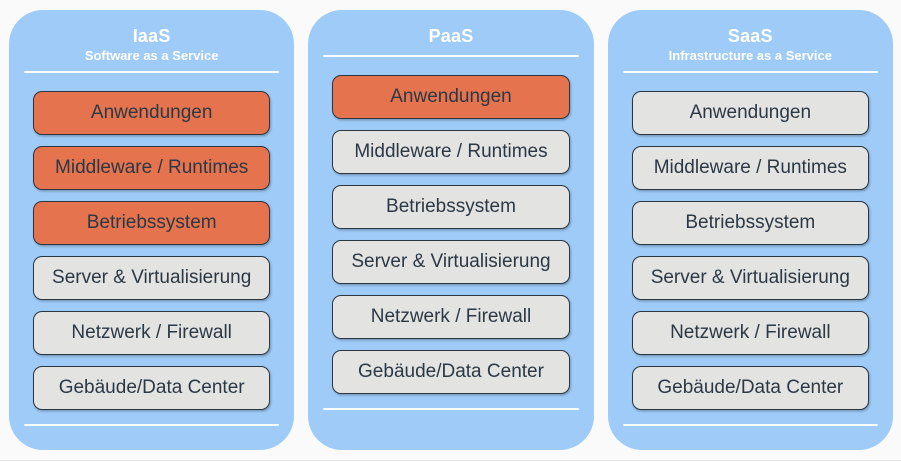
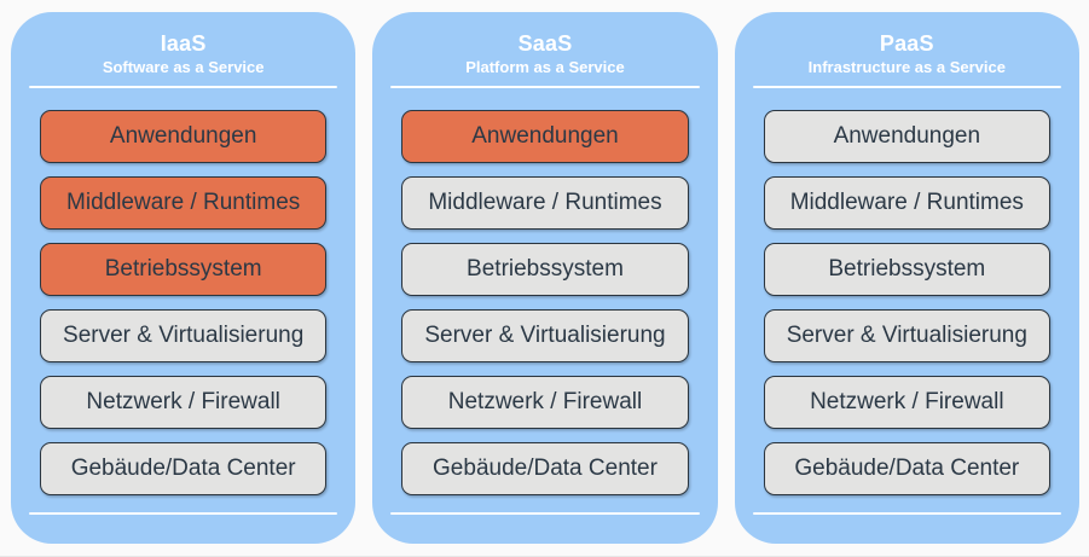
  IaaS
  Software as a Service
  Anwendungen
  Middleware / Runtimes
  Betriebssystem
  Server & Virtualisierung
  Netzwerk / Firewall
  Gebäude/Data Center
- PaaS
+ SaaS
+ Platform as a Service
  Anwendungen
  Middleware / Runtimes
  Betriebssystem
  Server & Virtualisierung
  Netzwerk / Firewall
  Gebäude/Data Center
- SaaS
+ PaaS
  Infrastructure as a Service
  Anwendungen
  Middleware / Runtimes
  Betriebssystem
  Server & Virtualisierung
  Netzwerk / Firewall
  Gebäude/Data Center
